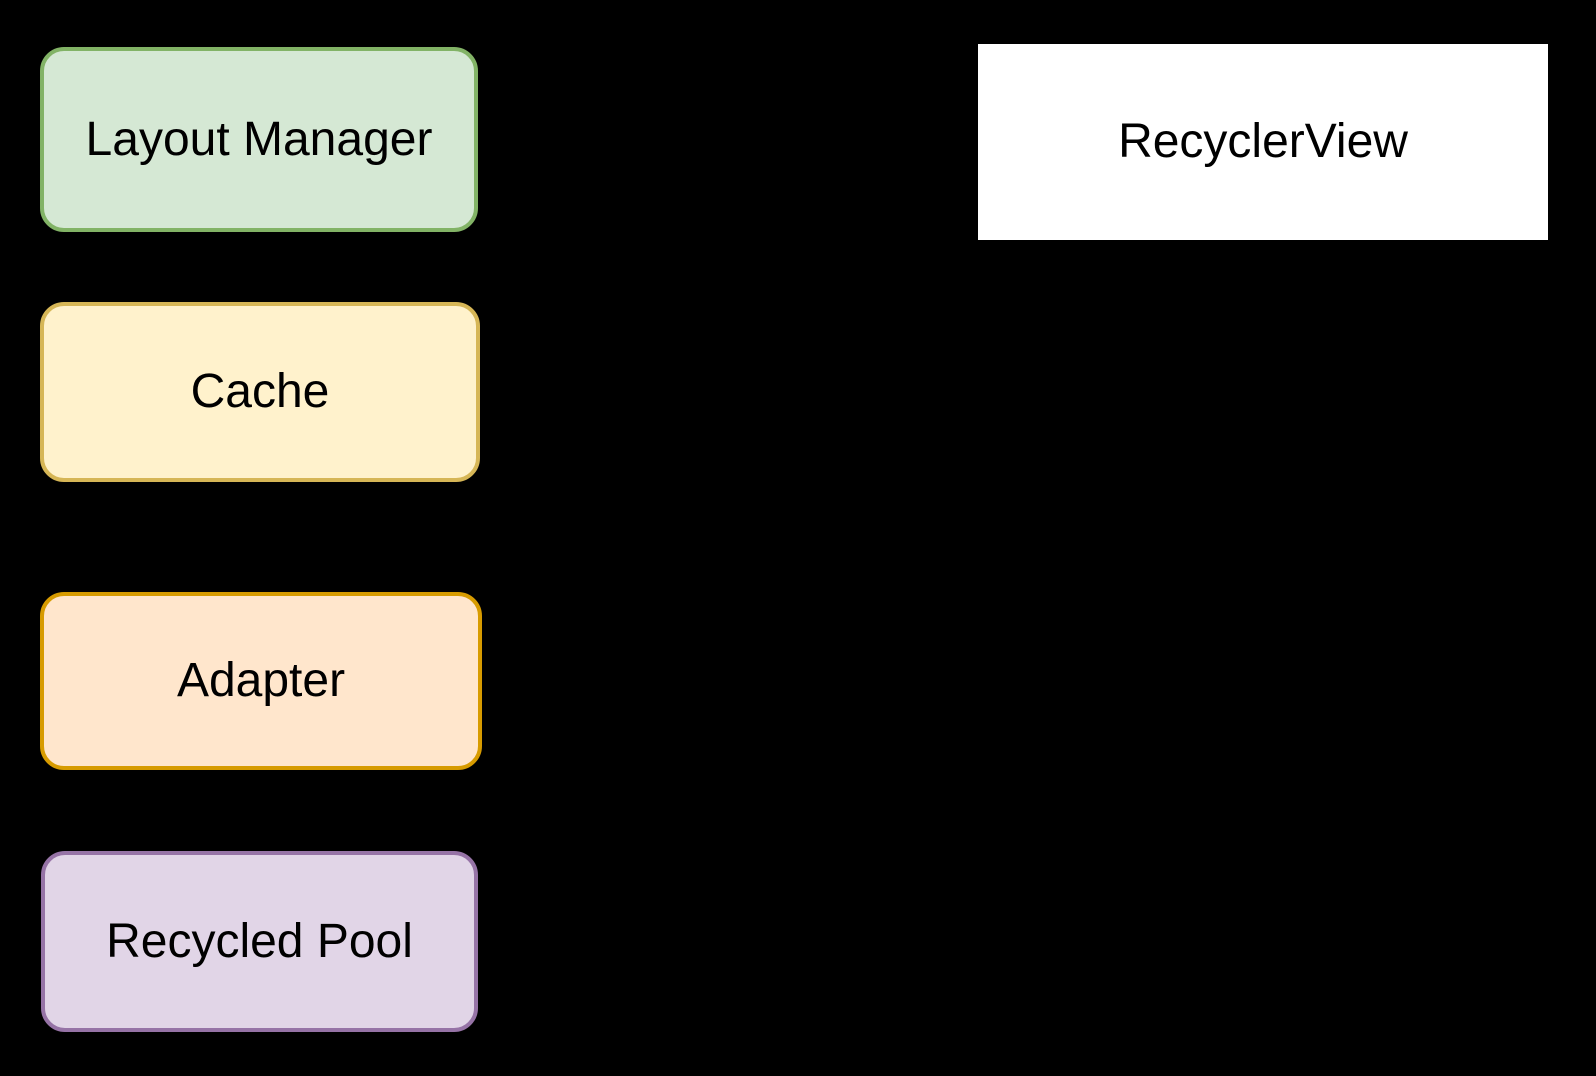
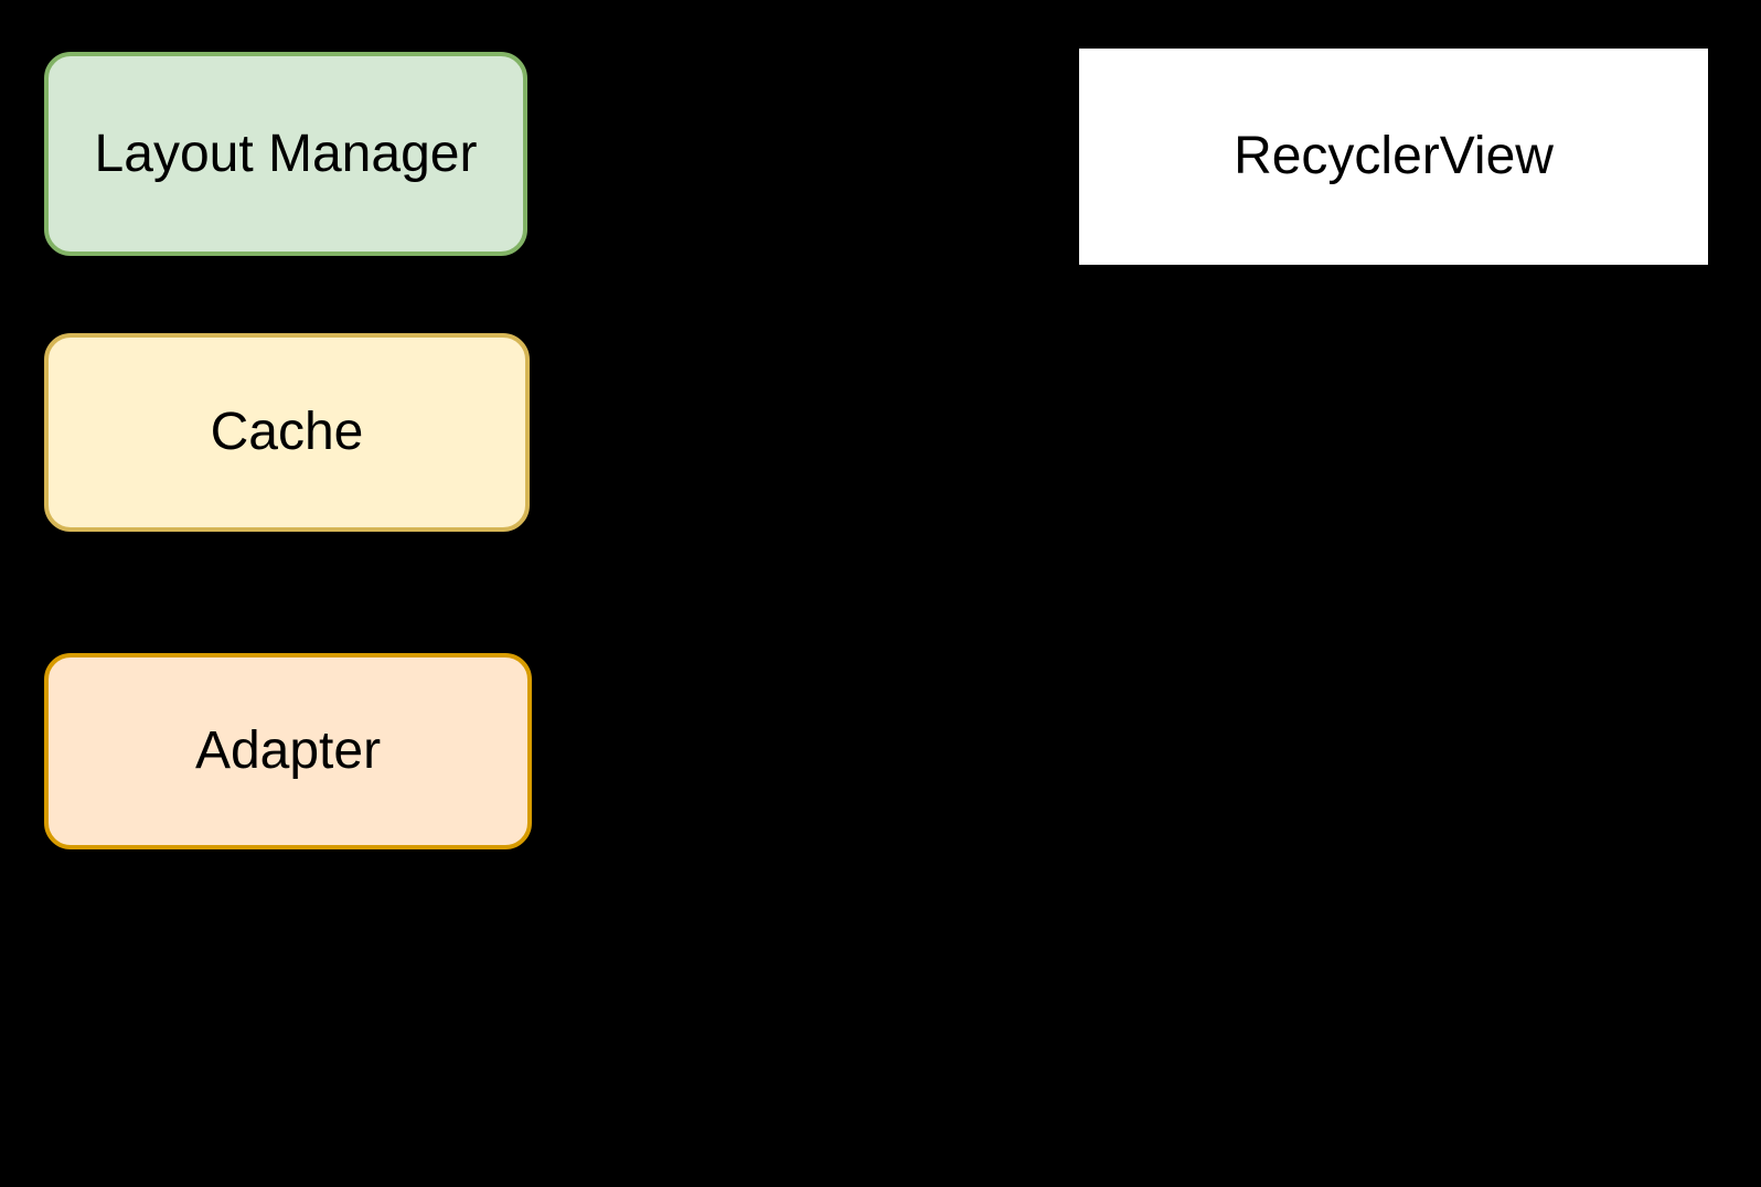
  Layout Manager
  Cache
  Adapter
- Recycled Pool
  RecyclerView
